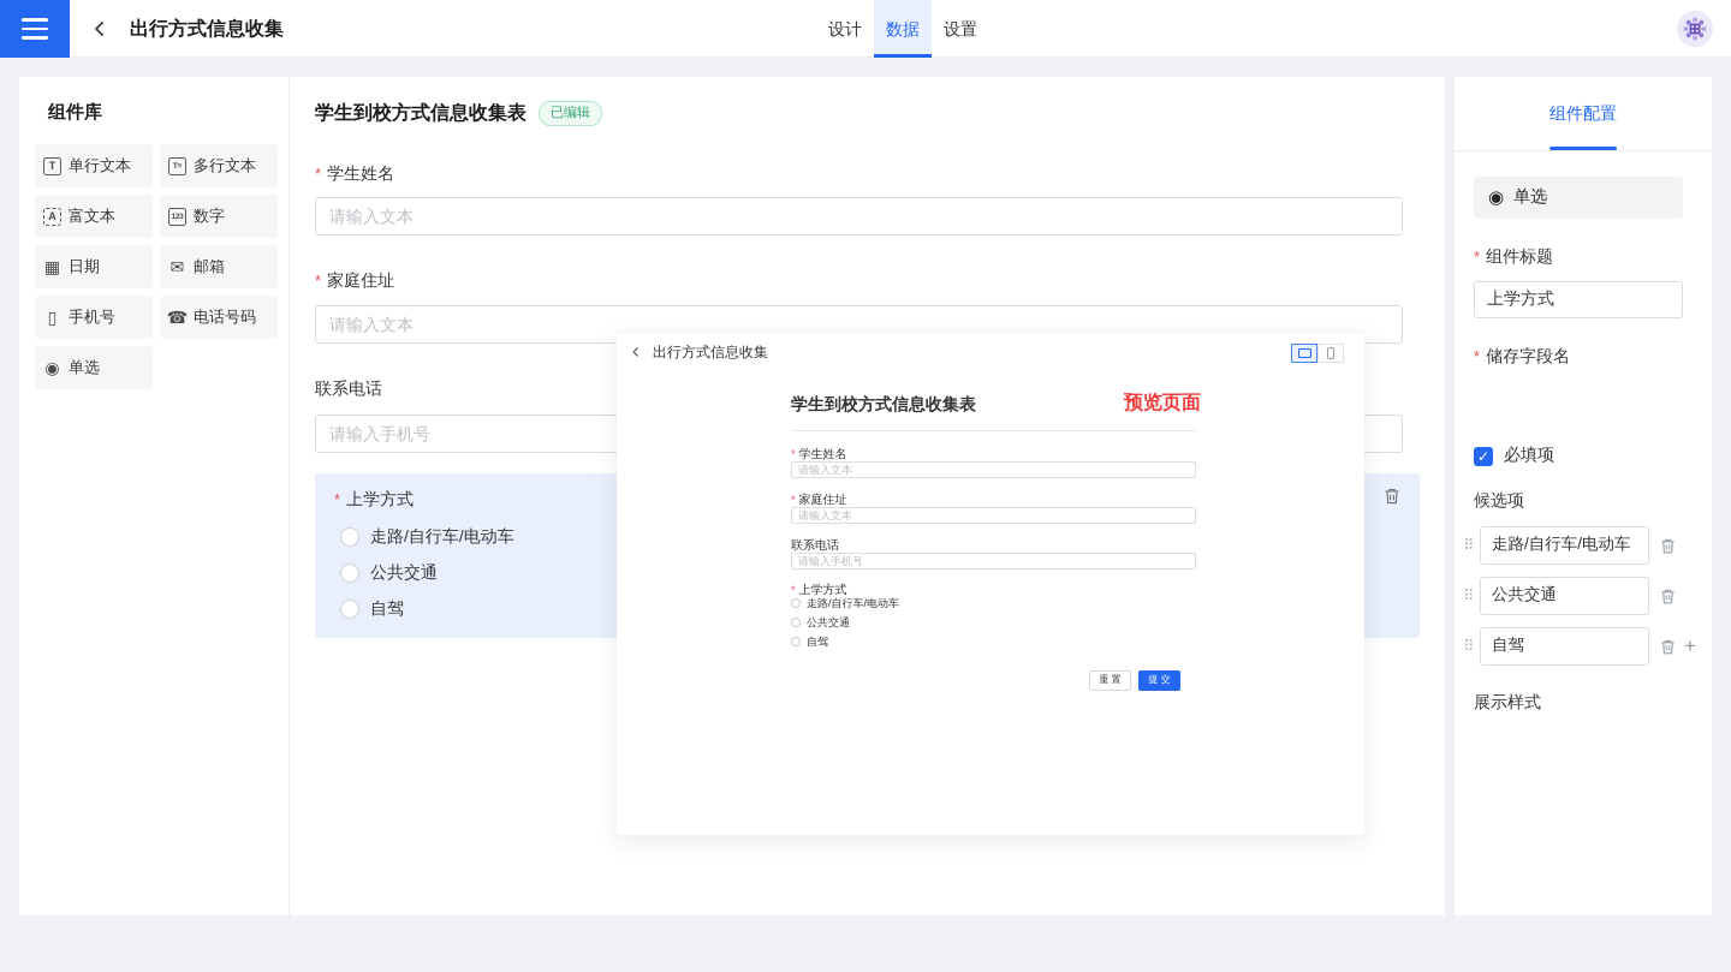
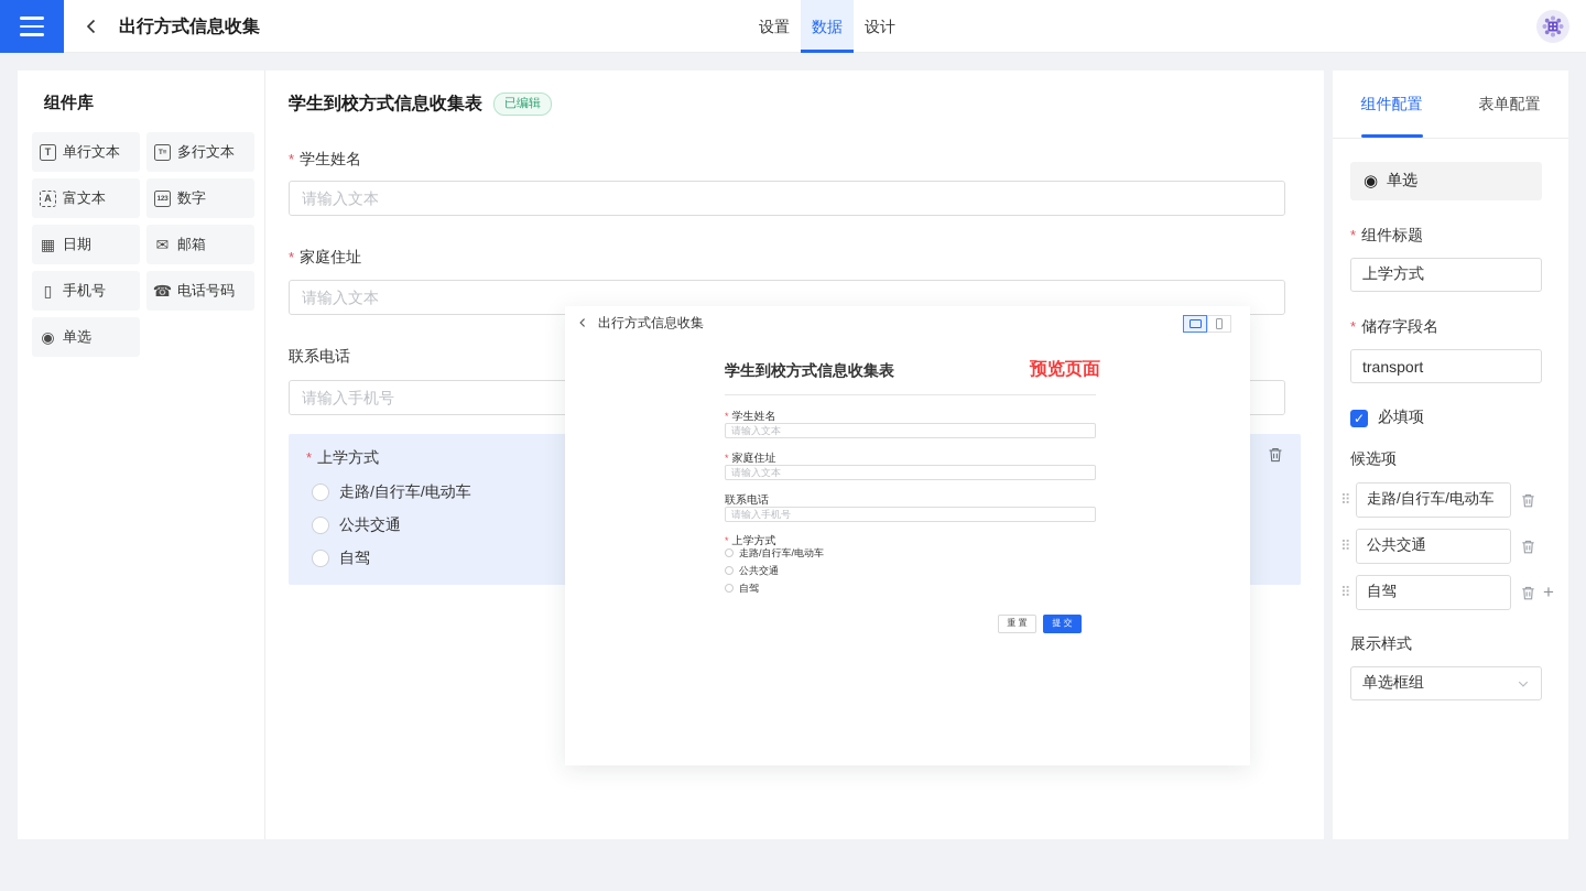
  出行方式信息收集
- 设计
+ 设置
  数据
- 设置
+ 设计
  组件库
  T
  单行文本
  多行文本
  A
  富文本
  数字
  ▦
  日期
  ✉
  邮箱
  ▯
  手机号
  ☎
  电话号码
  ◉
  单选
  学生到校方式信息收集表
  已编辑
  * 学生姓名
  请输入文本
  * 家庭住址
  请输入文本
  联系电话
  请输入手机号
  * 上学方式
  走路/自行车/电动车
  公共交通
  自驾
  出行方式信息收集
  学生到校方式信息收集表
  预览页面
  * 学生姓名
  请输入文本
  * 家庭住址
  请输入文本
  联系电话
  请输入手机号
  * 上学方式
  走路/自行车/电动车
  公共交通
  自驾
  重 置
  提 交
  组件配置
+ 表单配置
  ◉
  单选
  * 组件标题
  上学方式
  * 储存字段名
+ transport
  ✓
  必填项
  候选项
  ⠿
  走路/自行车/电动车
  ⠿
  公共交通
  ⠿
  自驾
  +
  展示样式
+ 单选框组
